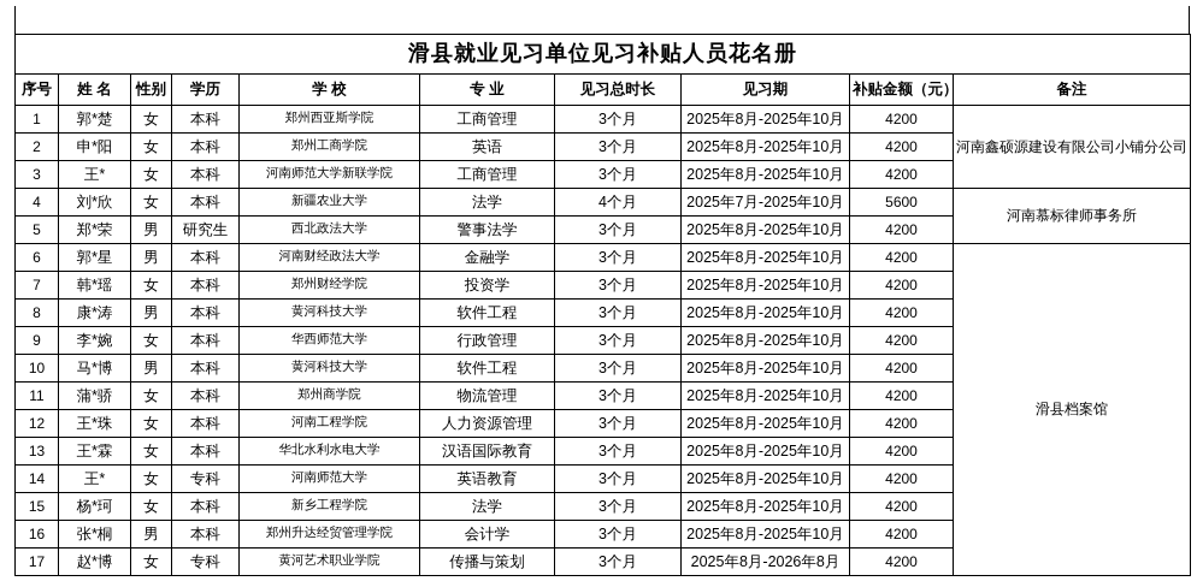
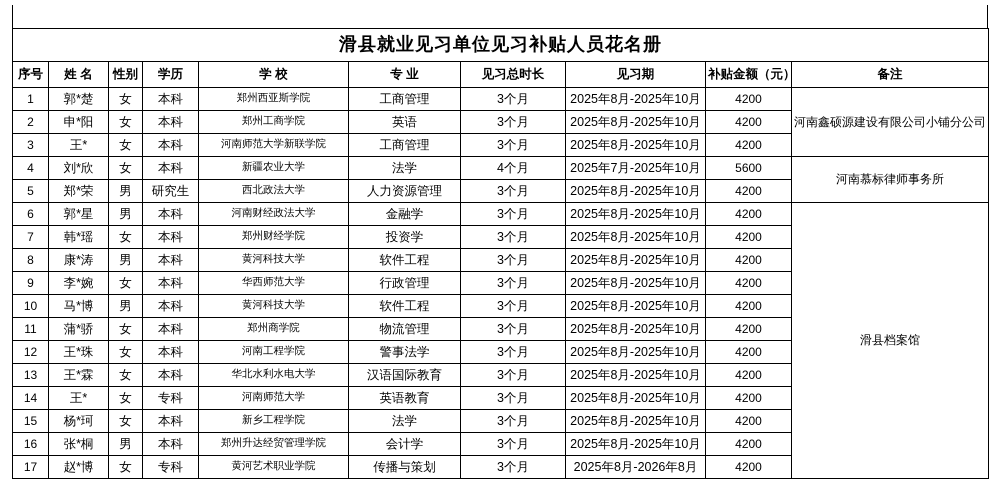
  滑县就业见习单位见习补贴人员花名册
  序号	姓 名	性别	学历	学 校	专 业	见习总时长	见习期	补贴金额（元）	备注
  1	郭*楚	女	本科	郑州西亚斯学院	工商管理	3个月	2025年8月-2025年10月	4200	河南鑫硕源建设有限公司小铺分公司
  2	申*阳	女	本科	郑州工商学院	英语	3个月	2025年8月-2025年10月	4200
  3	王*	女	本科	河南师范大学新联学院	工商管理	3个月	2025年8月-2025年10月	4200
  4	刘*欣	女	本科	新疆农业大学	法学	4个月	2025年7月-2025年10月	5600	河南慕标律师事务所
- 5	郑*荣	男	研究生	西北政法大学	警事法学	3个月	2025年8月-2025年10月	4200
+ 5	郑*荣	男	研究生	西北政法大学	人力资源管理	3个月	2025年8月-2025年10月	4200
  6	郭*星	男	本科	河南财经政法大学	金融学	3个月	2025年8月-2025年10月	4200	滑县档案馆
  7	韩*瑶	女	本科	郑州财经学院	投资学	3个月	2025年8月-2025年10月	4200
  8	康*涛	男	本科	黄河科技大学	软件工程	3个月	2025年8月-2025年10月	4200
  9	李*婉	女	本科	华西师范大学	行政管理	3个月	2025年8月-2025年10月	4200
  10	马*博	男	本科	黄河科技大学	软件工程	3个月	2025年8月-2025年10月	4200
  11	蒲*骄	女	本科	郑州商学院	物流管理	3个月	2025年8月-2025年10月	4200
- 12	王*珠	女	本科	河南工程学院	人力资源管理	3个月	2025年8月-2025年10月	4200
+ 12	王*珠	女	本科	河南工程学院	警事法学	3个月	2025年8月-2025年10月	4200
  13	王*霖	女	本科	华北水利水电大学	汉语国际教育	3个月	2025年8月-2025年10月	4200
  14	王*	女	专科	河南师范大学	英语教育	3个月	2025年8月-2025年10月	4200
  15	杨*珂	女	本科	新乡工程学院	法学	3个月	2025年8月-2025年10月	4200
  16	张*桐	男	本科	郑州升达经贸管理学院	会计学	3个月	2025年8月-2025年10月	4200
  17	赵*博	女	专科	黄河艺术职业学院	传播与策划	3个月	2025年8月-2026年8月	4200
